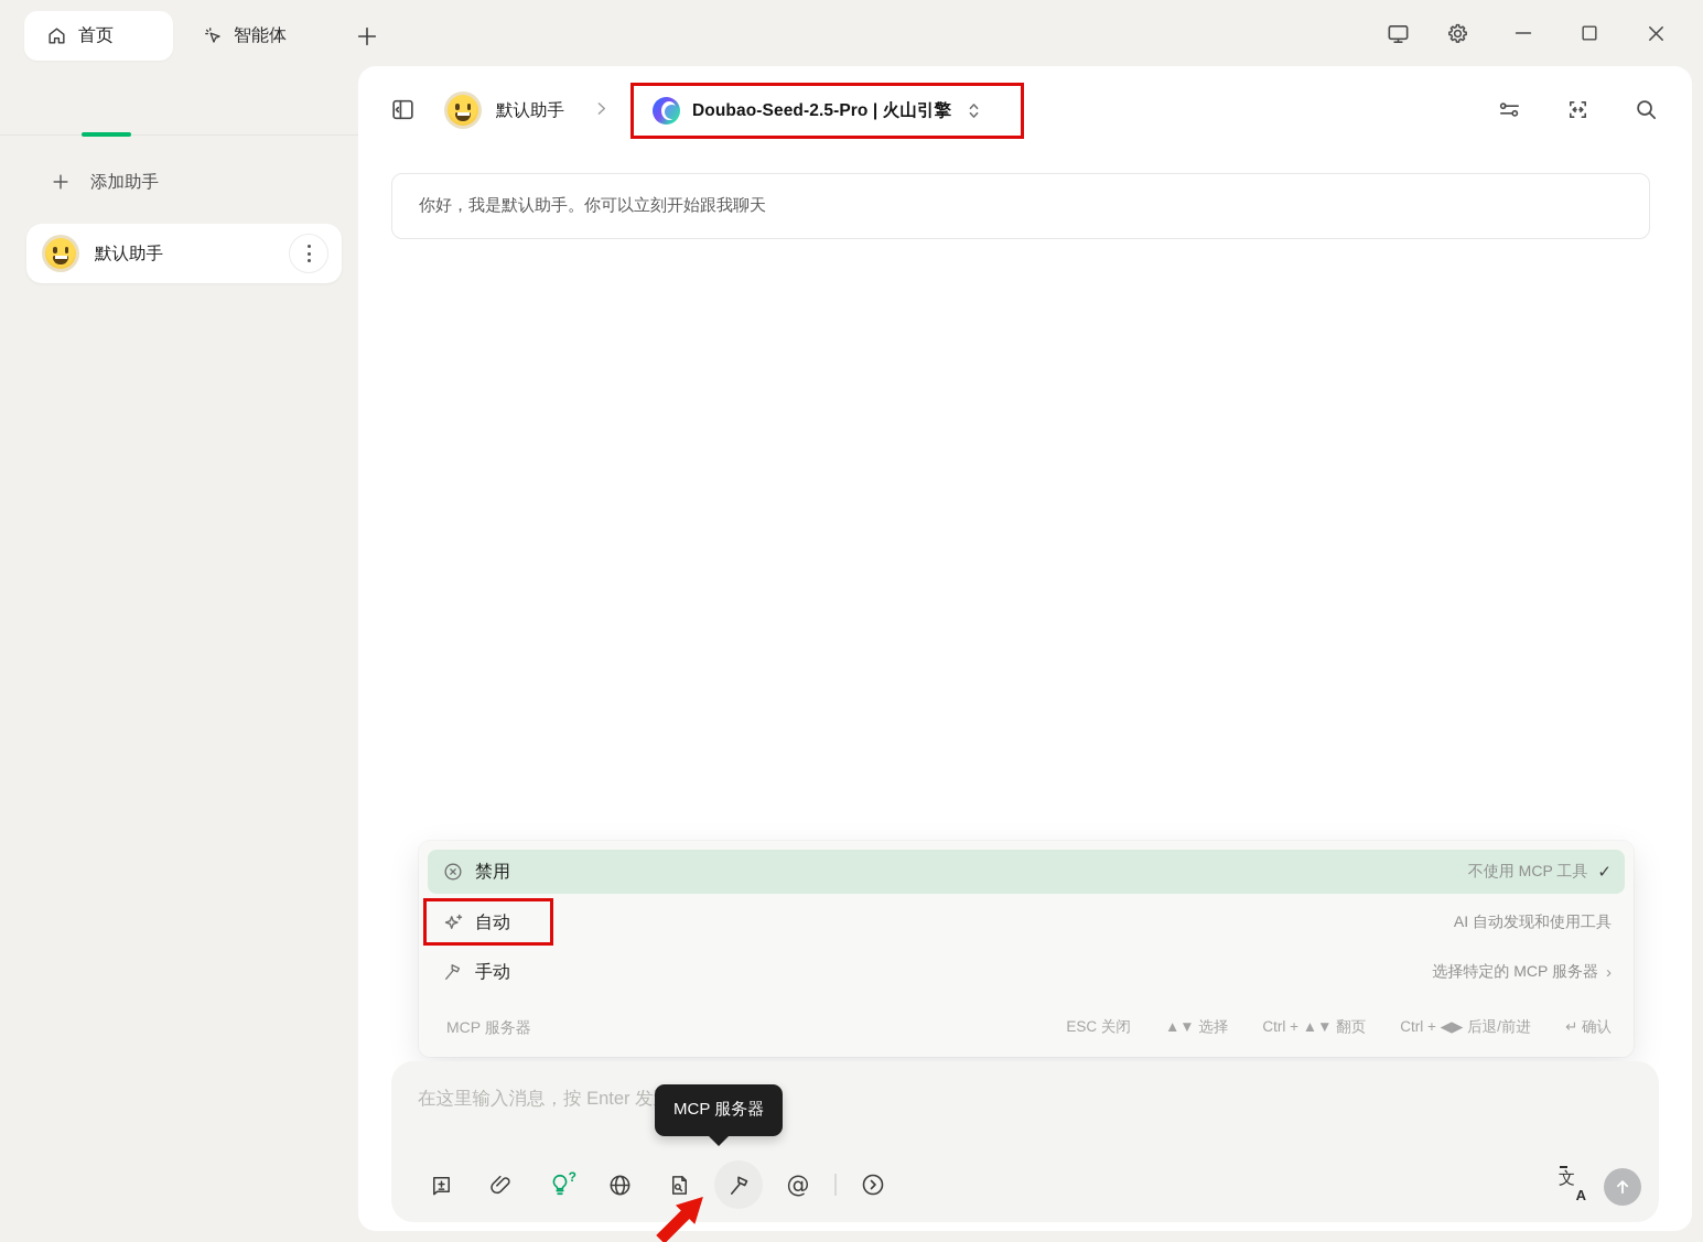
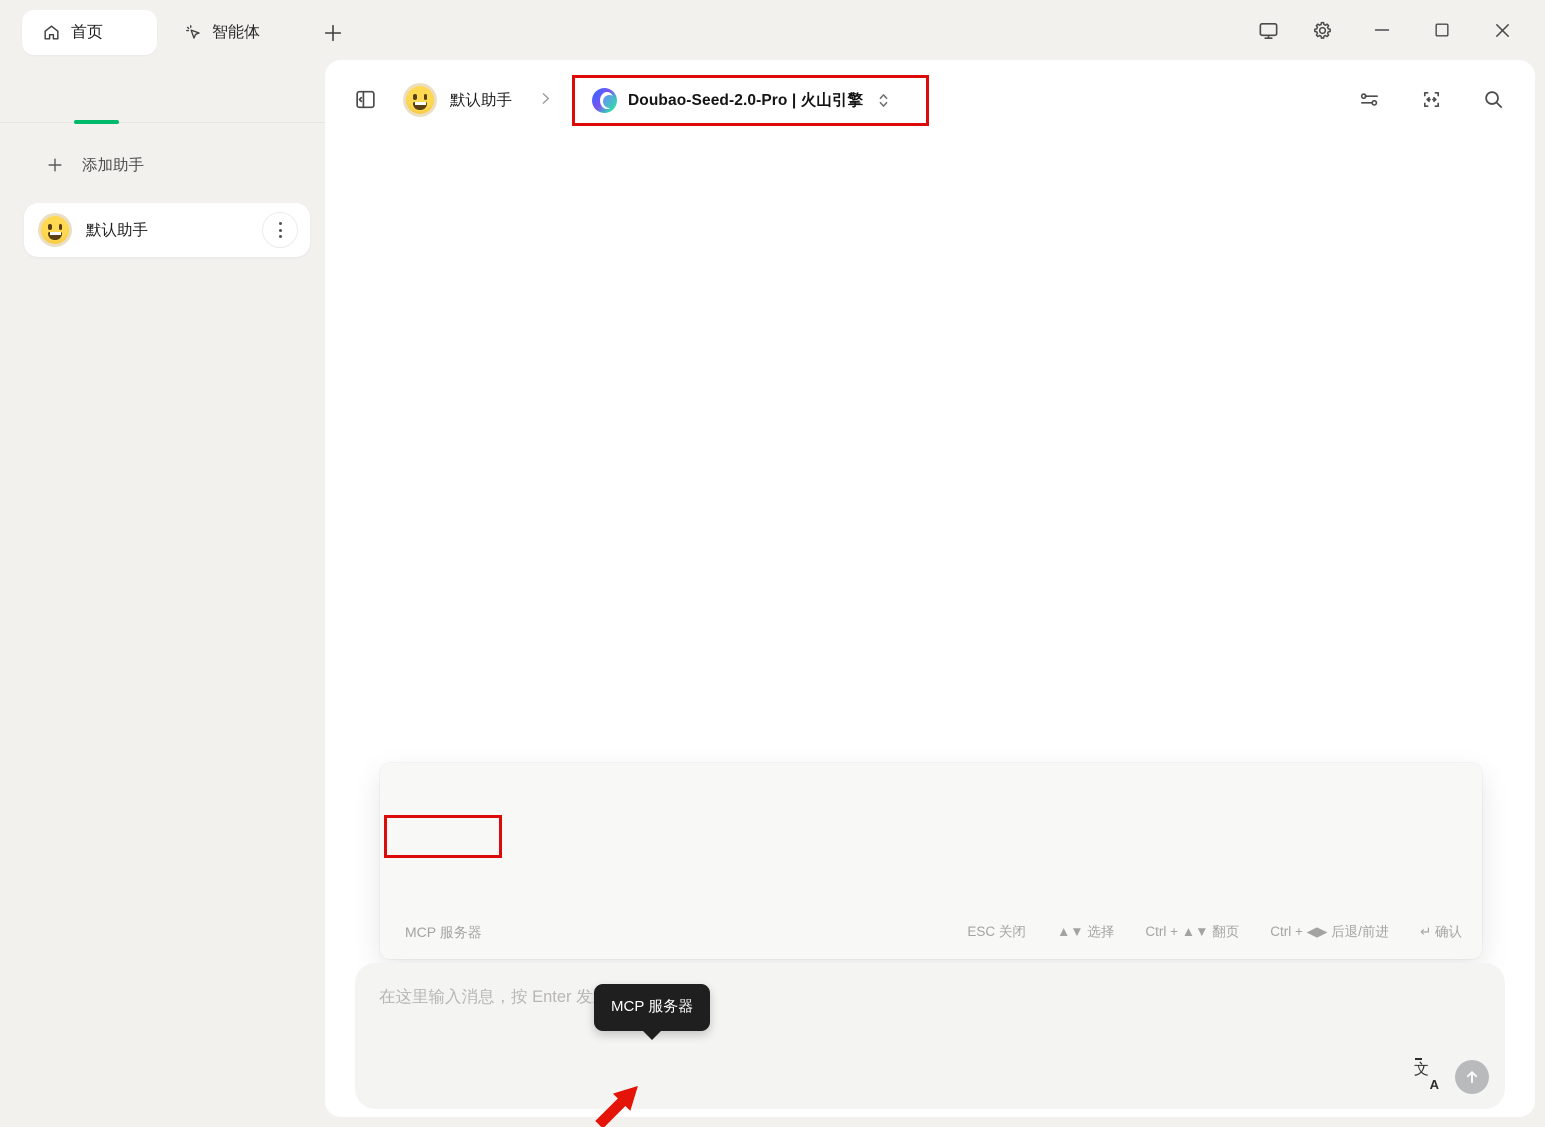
  首页
  智能体
  添加助手
  默认助手
  默认助手
- Doubao-Seed-2.5-Pro | 火山引擎
+ Doubao-Seed-2.0-Pro | 火山引擎
- 你好，我是默认助手。你可以立刻开始跟我聊天
- 禁用
- 不使用 MCP 工具
- ✓
- 自动
- AI 自动发现和使用工具
- 手动
- 选择特定的 MCP 服务器
- ›
  MCP 服务器
  ESC 关闭
  ▲▼ 选择
  Ctrl + ▲▼ 翻页
  Ctrl + ◀▶ 后退/前进
  ↵ 确认
  在这里输入消息，按 Enter 发
  MCP 服务器
- ?
- @
  文
  A
